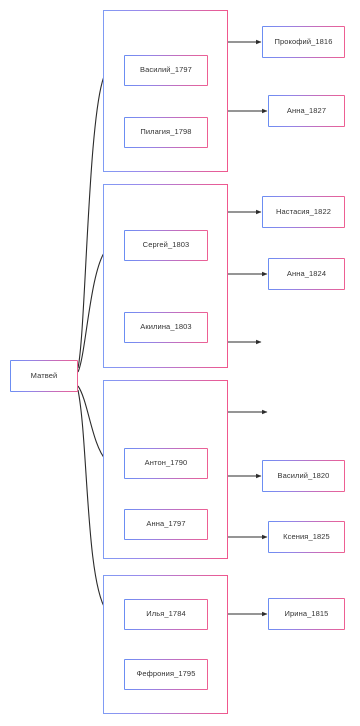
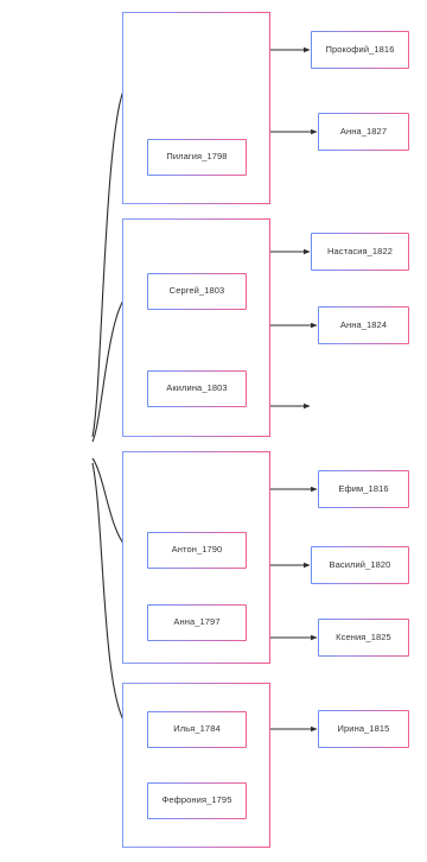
- Матвей
- Василий_1797
  Пилагия_1798
  Прокофий_1816
  Анна_1827
  Сергей_1803
  Акилина_1803
  Настасия_1822
  Анна_1824
  Антон_1790
  Анна_1797
+ Ефим_1816
  Василий_1820
  Ксения_1825
  Илья_1784
  Фефрония_1795
  Ирина_1815
